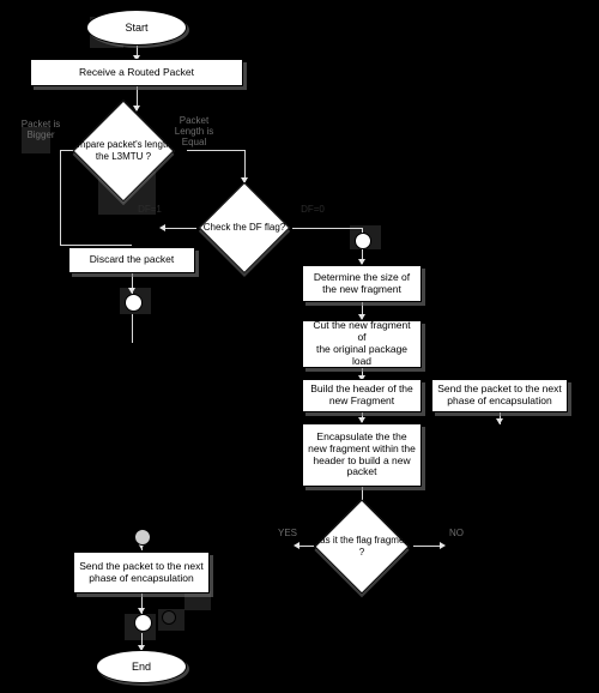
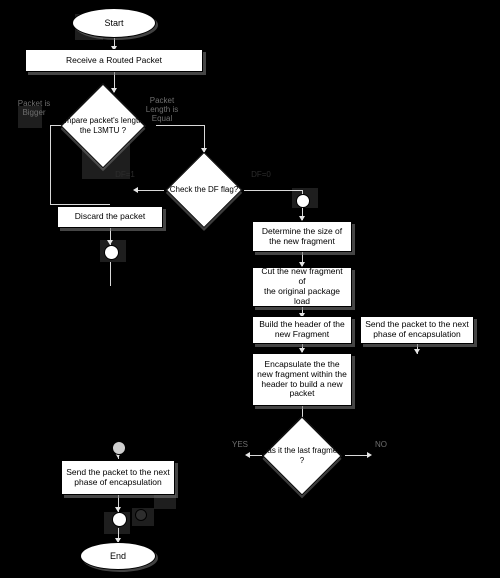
  Start
  Receive a Routed Packet
  Compare packet's length to the L3MTU ?
  Check the DF flag?
  Discard the packet
  Determine the size of
  the new fragment
  Cut the new fragment of
  the original package
  load
  Build the header of the
  new Fragment
  Send the packet to the next
  phase of encapsulation
  Encapsulate the the
  new fragment within the
  header to build a new
  packet
- Was it the flag fragment ?
+ Was it the last fragment ?
  Send the packet to the next
  phase of encapsulation
  End
  Packet is
  Bigger
  Packet
  Length is
  Equal
  DF=1
  DF=0
  YES
  NO
